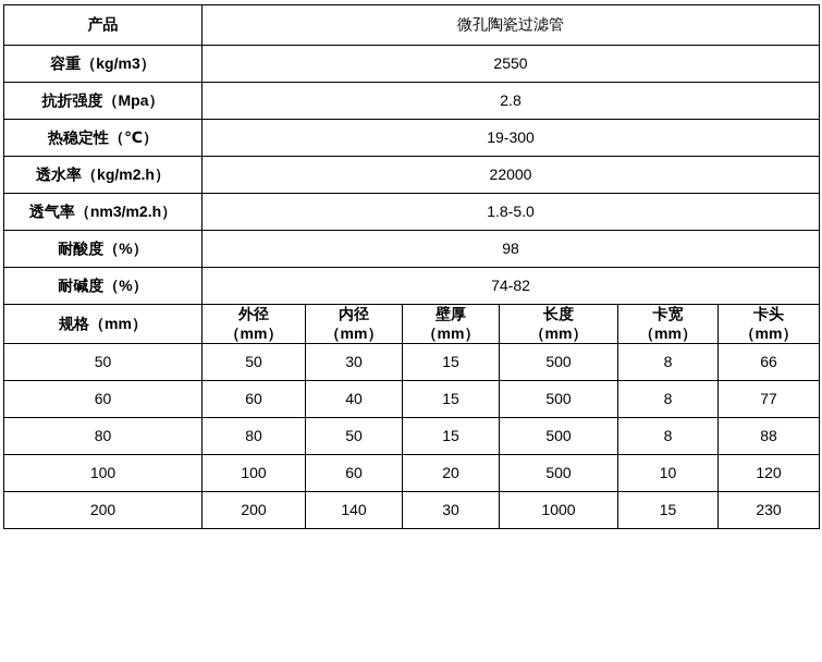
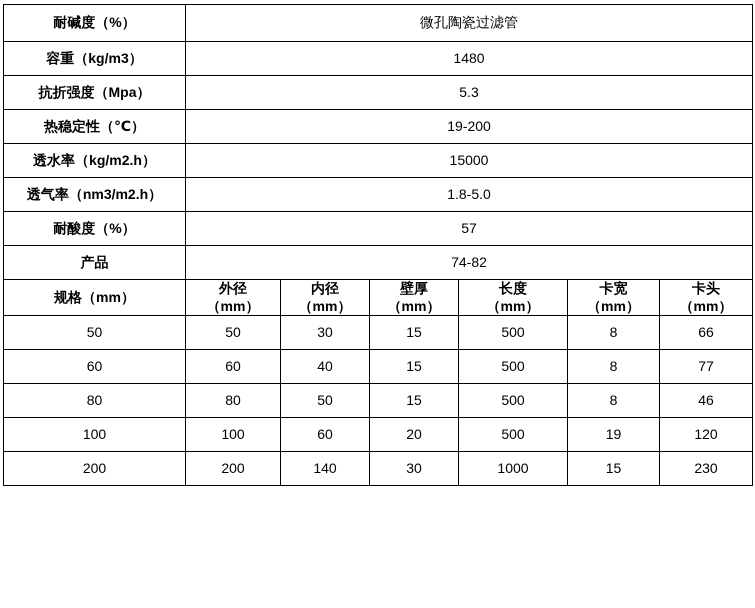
- 产品	微孔陶瓷过滤管
+ 耐碱度（%）	微孔陶瓷过滤管
- 容重（kg/m3）	2550
+ 容重（kg/m3）	1480
- 抗折强度（Mpa）	2.8
+ 抗折强度（Mpa）	5.3
- 热稳定性（℃）	19-300
+ 热稳定性（℃）	19-200
- 透水率（kg/m2.h）	22000
+ 透水率（kg/m2.h）	15000
  透气率（nm3/m2.h）	1.8-5.0
- 耐酸度（%）	98
+ 耐酸度（%）	57
- 耐碱度（%）	74-82
+ 产品	74-82
  规格（mm）	外径 （mm）	内径 （mm）	壁厚 （mm）	长度 （mm）	卡宽 （mm）	卡头 （mm）
  50	50	30	15	500	8	66
  60	60	40	15	500	8	77
- 80	80	50	15	500	8	88
+ 80	80	50	15	500	8	46
- 100	100	60	20	500	10	120
+ 100	100	60	20	500	19	120
  200	200	140	30	1000	15	230
